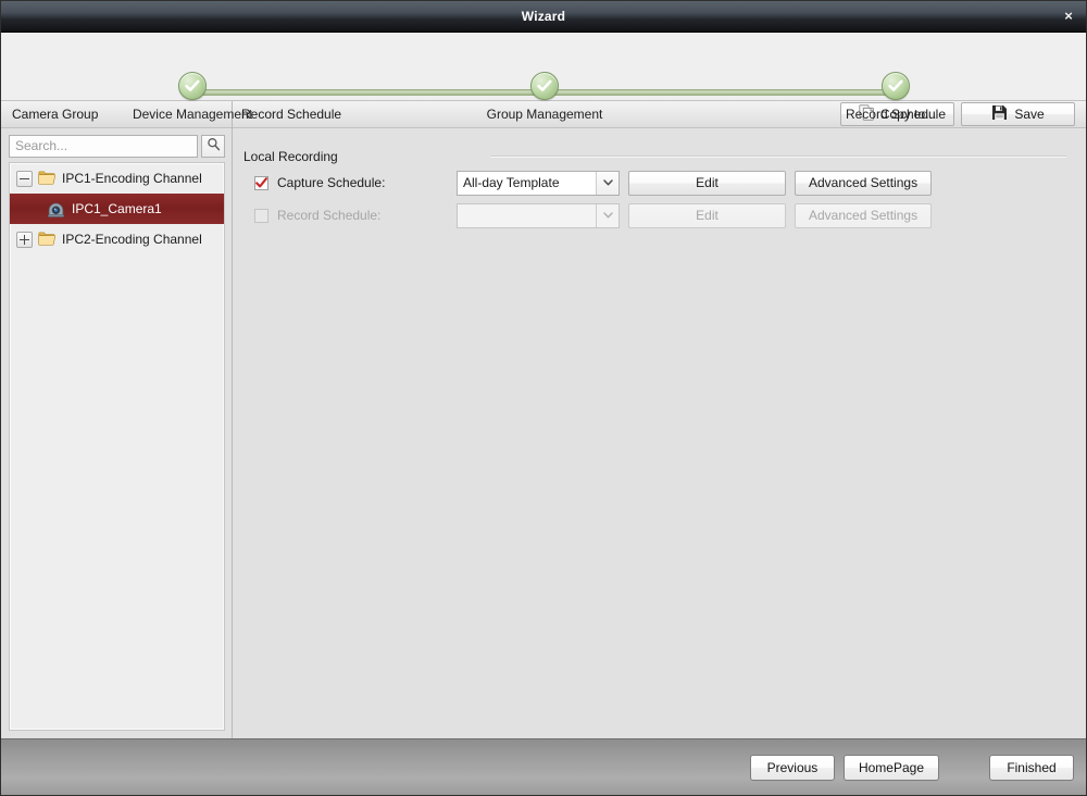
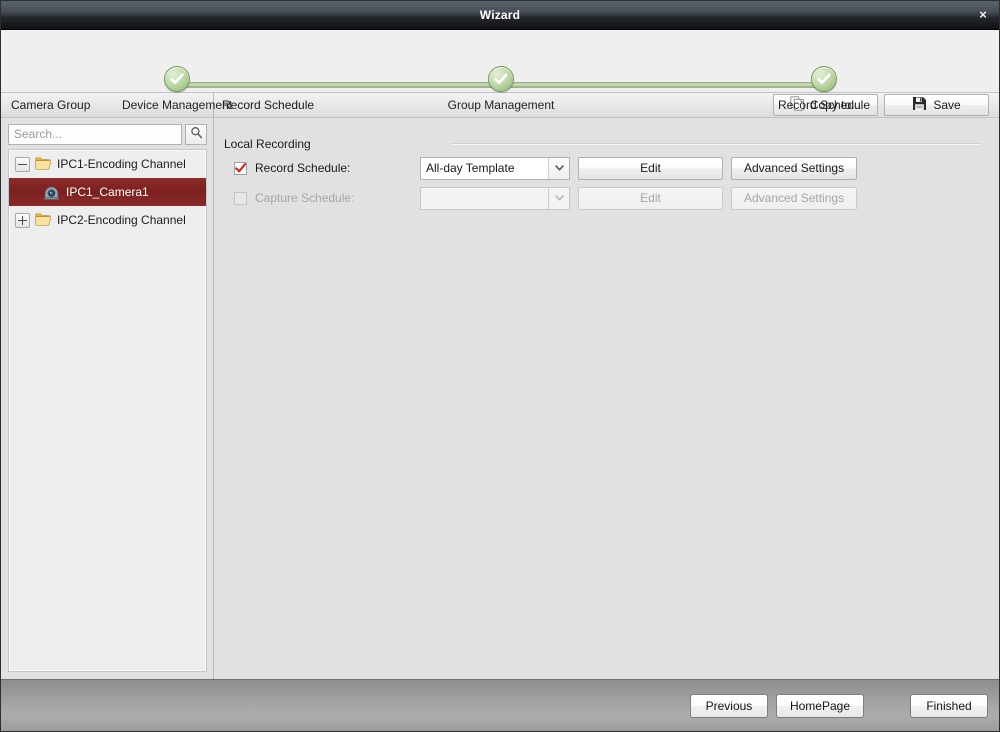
  Wizard
  ×
  Device Management
  Group Management
  Record Schedule
  Camera Group
  Search...
  IPC1-Encoding Channel
  IPC1_Camera1
  IPC2-Encoding Channel
  Record Schedule
  Copy to...
  Save
  Local Recording
- Capture Schedule:
+ Record Schedule:
  All-day Template
  Edit
  Advanced Settings
- Record Schedule:
+ Capture Schedule:
  Edit
  Advanced Settings
  Previous
  HomePage
  Finished
